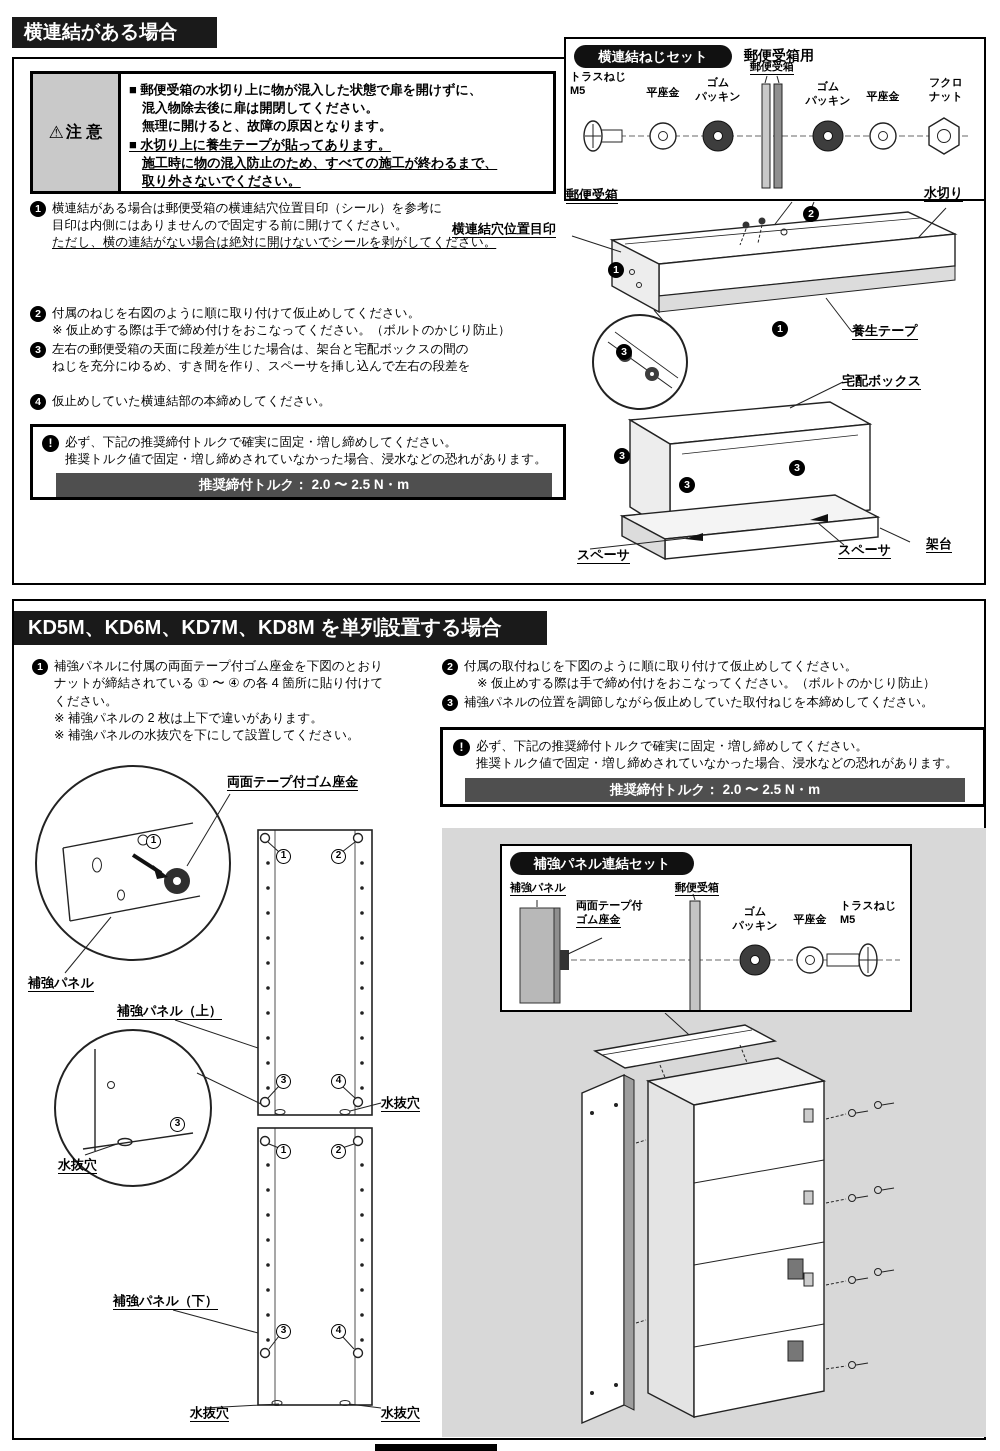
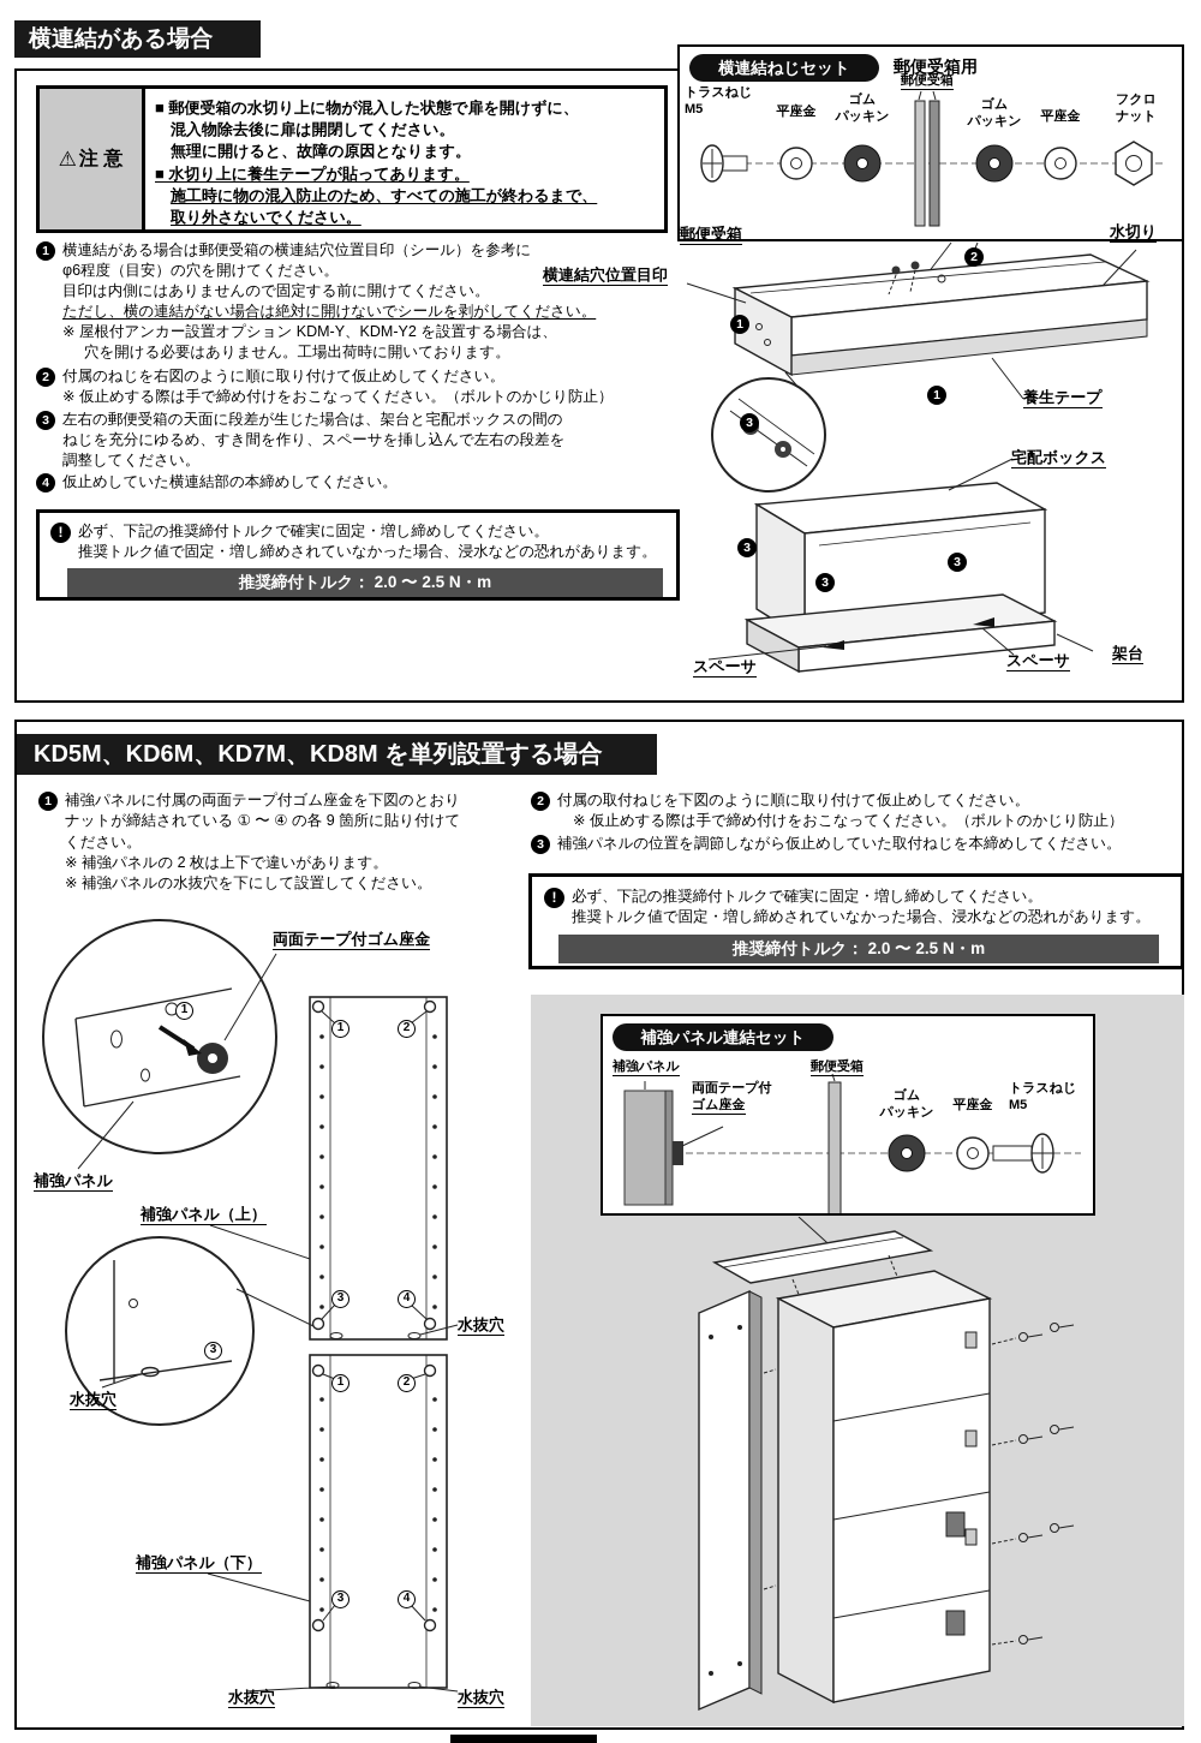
  横連結がある場合
  ⚠
  注 意
  ■ 郵便受箱の水切り上に物が混入した状態で扉を開けずに、
  混入物除去後に扉は開閉してください。
  無理に開けると、故障の原因となります。
  ■ 水切り上に養生テープが貼ってあります。
  施工時に物の混入防止のため、すべての施工が終わるまで、
  取り外さないでください。
  1
  横連結がある場合は郵便受箱の横連結穴位置目印（シール）を参考に
+ φ6程度（目安）の穴を開けてください。
  目印は内側にはありませんので固定する前に開けてください。
  ただし、横の連結がない場合は絶対に開けないでシールを剥がしてください。
+ ※ 屋根付アンカー設置オプション KDM-Y、KDM-Y2 を設置する場合は、
+ 穴を開ける必要はありません。工場出荷時に開いております。
  2
  付属のねじを右図のように順に取り付けて仮止めしてください。
  ※ 仮止めする際は手で締め付けをおこなってください。（ボルトのかじり防止）
  3
  左右の郵便受箱の天面に段差が生じた場合は、架台と宅配ボックスの間の
  ねじを充分にゆるめ、すき間を作り、スペーサを挿し込んで左右の段差を
+ 調整してください。
  4
  仮止めしていた横連結部の本締めしてください。
  !
  必ず、下記の推奨締付トルクで確実に固定・増し締めしてください。
  推奨トルク値で固定・増し締めされていなかった場合、浸水などの恐れがあります。
  推奨締付トルク： 2.0 〜 2.5 N・m
  横連結ねじセット
  郵便受箱用
  トラスねじ
  M5
  平座金
  ゴム
  パッキン
  郵便受箱
  ゴム
  パッキン
  平座金
  フクロ
  ナット
  郵便受箱
  水切り
  横連結穴位置目印
  養生テープ
  宅配ボックス
  スペーサ
  スペーサ
  架台
  2
  1
  1
  3
  3
  3
  3
  KD5M、KD6M、KD7M、KD8M を単列設置する場合
  1
  補強パネルに付属の両面テープ付ゴム座金を下図のとおり
- ナットが締結されている ① 〜 ④ の各 4 箇所に貼り付けて
+ ナットが締結されている ① 〜 ④ の各 9 箇所に貼り付けて
  ください。
  ※ 補強パネルの 2 枚は上下で違いがあります。
  ※ 補強パネルの水抜穴を下にして設置してください。
  2
  付属の取付ねじを下図のように順に取り付けて仮止めしてください。
  ※ 仮止めする際は手で締め付けをおこなってください。（ボルトのかじり防止）
  3
  補強パネルの位置を調節しながら仮止めしていた取付ねじを本締めしてください。
  !
  必ず、下記の推奨締付トルクで確実に固定・増し締めしてください。
  推奨トルク値で固定・増し締めされていなかった場合、浸水などの恐れがあります。
  推奨締付トルク： 2.0 〜 2.5 N・m
  両面テープ付ゴム座金
  補強パネル
  補強パネル（上）
  水抜穴
  水抜穴
  補強パネル（下）
  水抜穴
  水抜穴
  1
  1
  2
  3
  4
  3
  1
  2
  3
  4
  補強パネル連結セット
  補強パネル
  両面テープ付
  ゴム座金
  郵便受箱
  ゴム
  パッキン
  平座金
  トラスねじ
  M5
